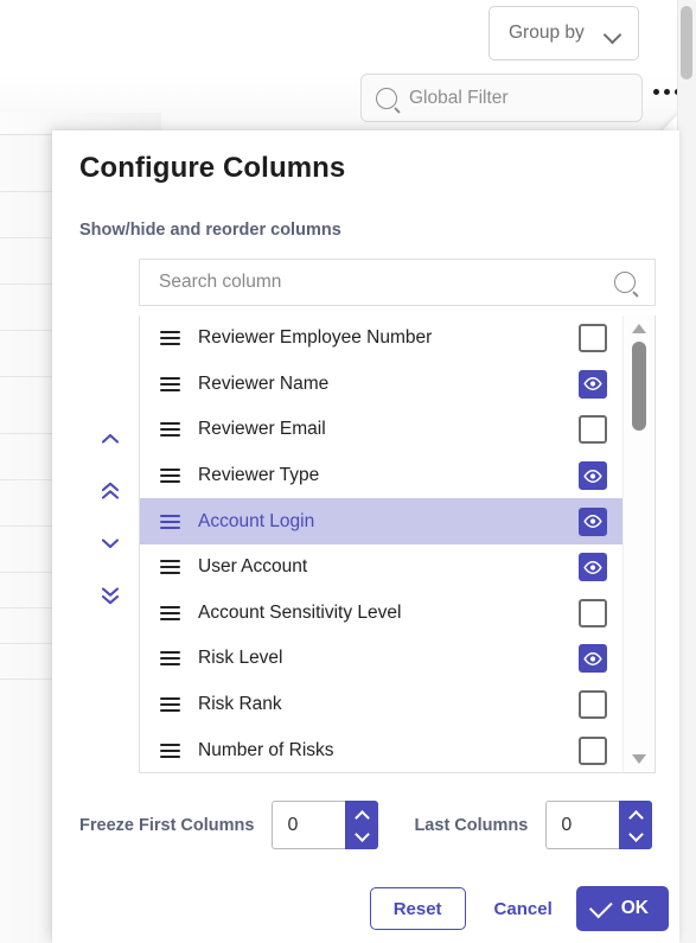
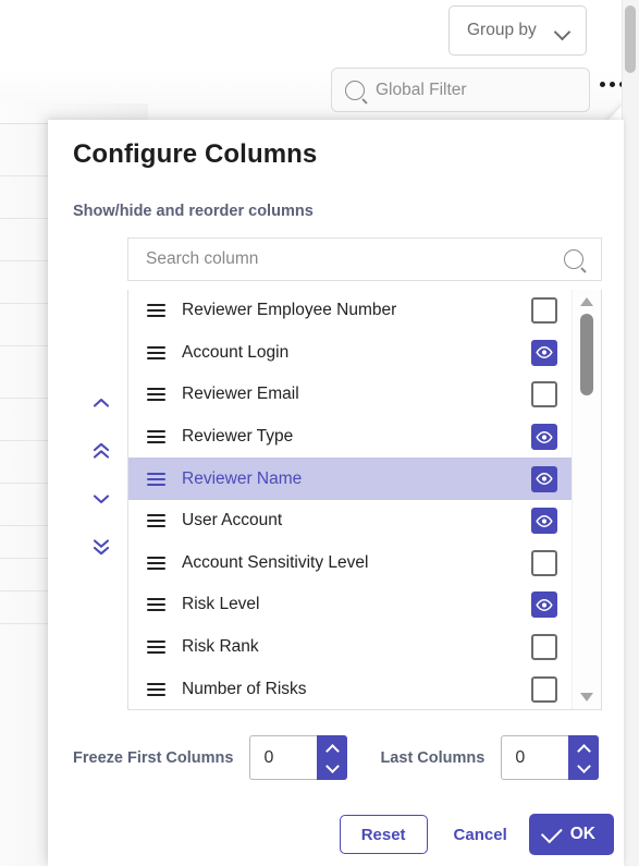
  Group by
  Global Filter
  Configure Columns
  Show/hide and reorder columns
  Search column
  Reviewer Employee Number
- Reviewer Name
+ Account Login
  Reviewer Email
  Reviewer Type
- Account Login
+ Reviewer Name
  User Account
  Account Sensitivity Level
  Risk Level
  Risk Rank
  Number of Risks
  Freeze First Columns
  0
  Last Columns
  0
  Reset
  Cancel
  OK
